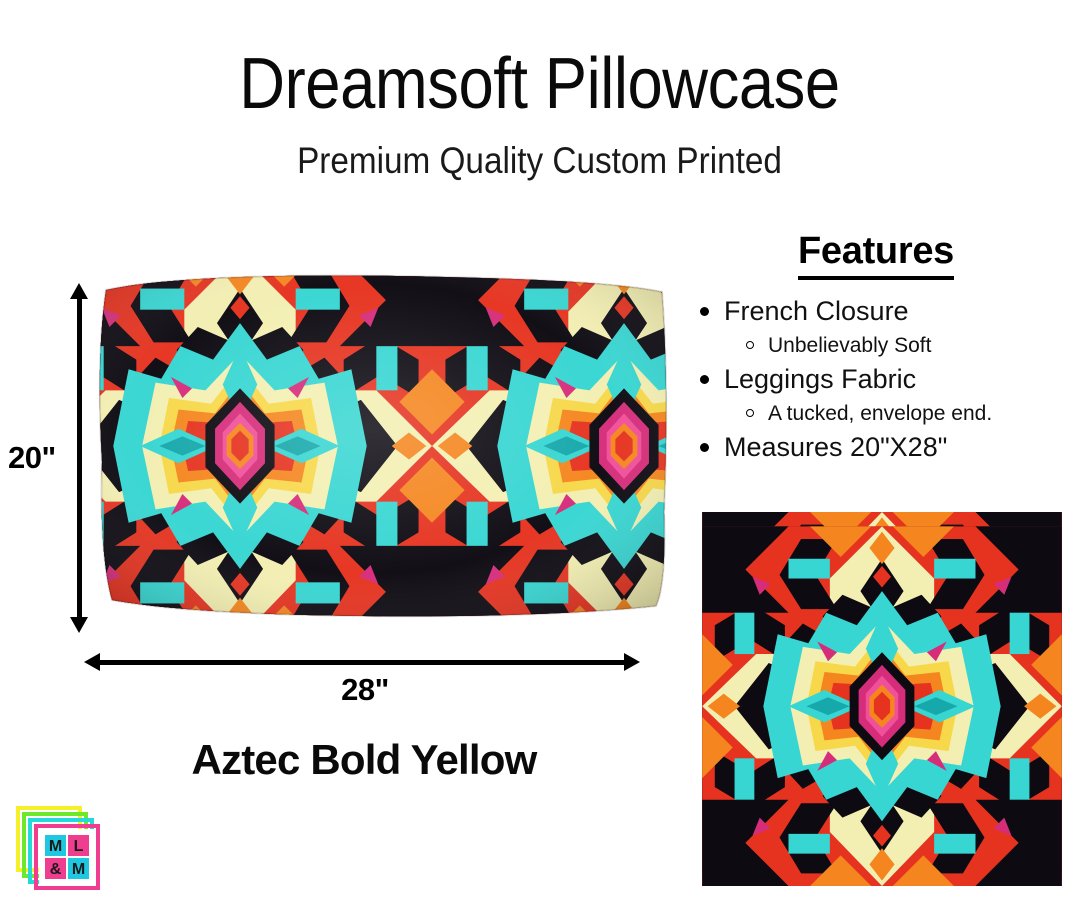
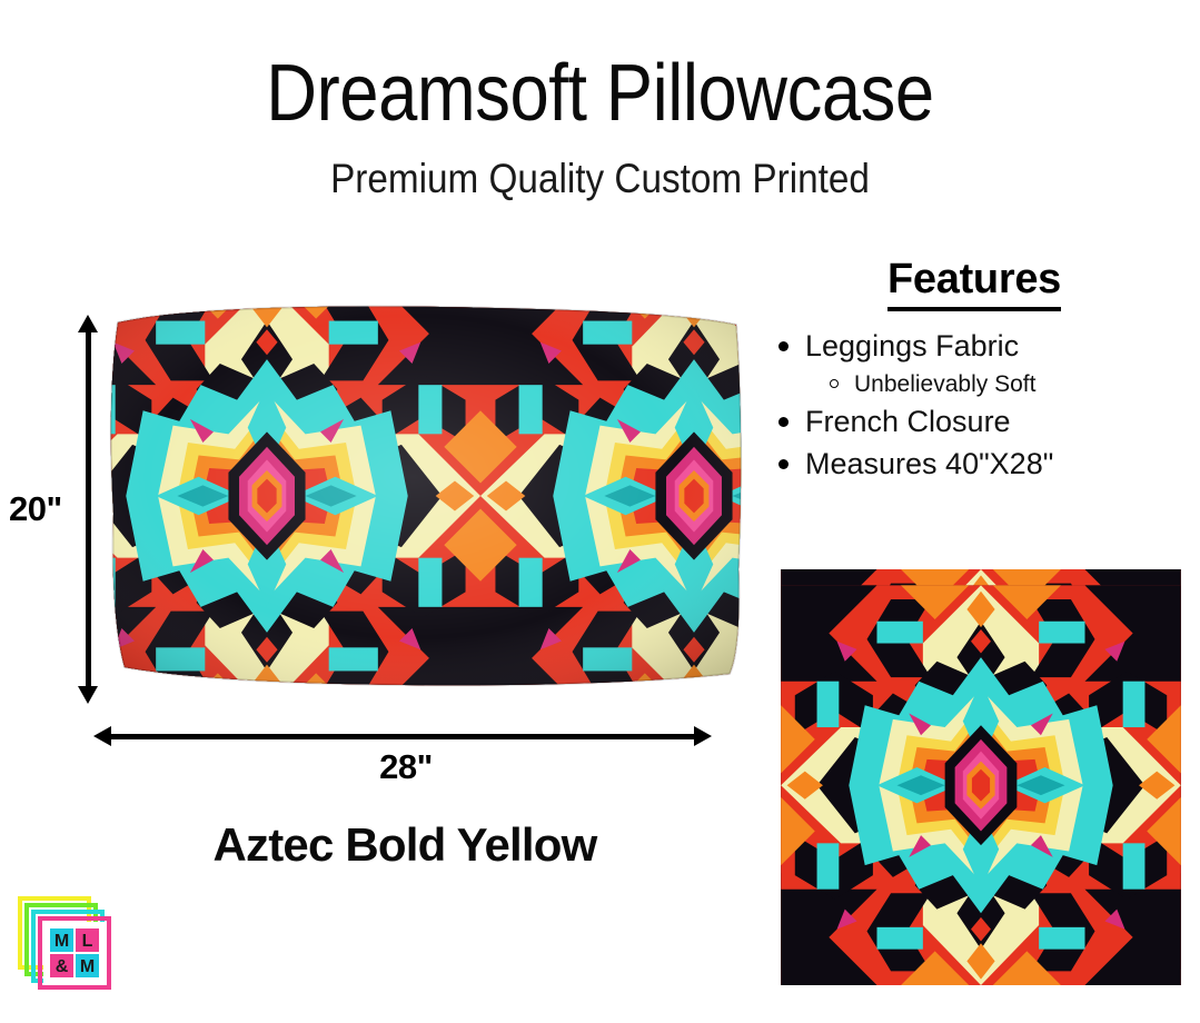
  Dreamsoft Pillowcase
  Premium Quality Custom Printed
  20"
  28"
  Aztec Bold Yellow
  Features
- French Closure
+ Leggings Fabric
  Unbelievably Soft
- Leggings Fabric
+ French Closure
- A tucked, envelope end.
- Measures 20"X28"
+ Measures 40"X28"
  M
  L
  &
  M
